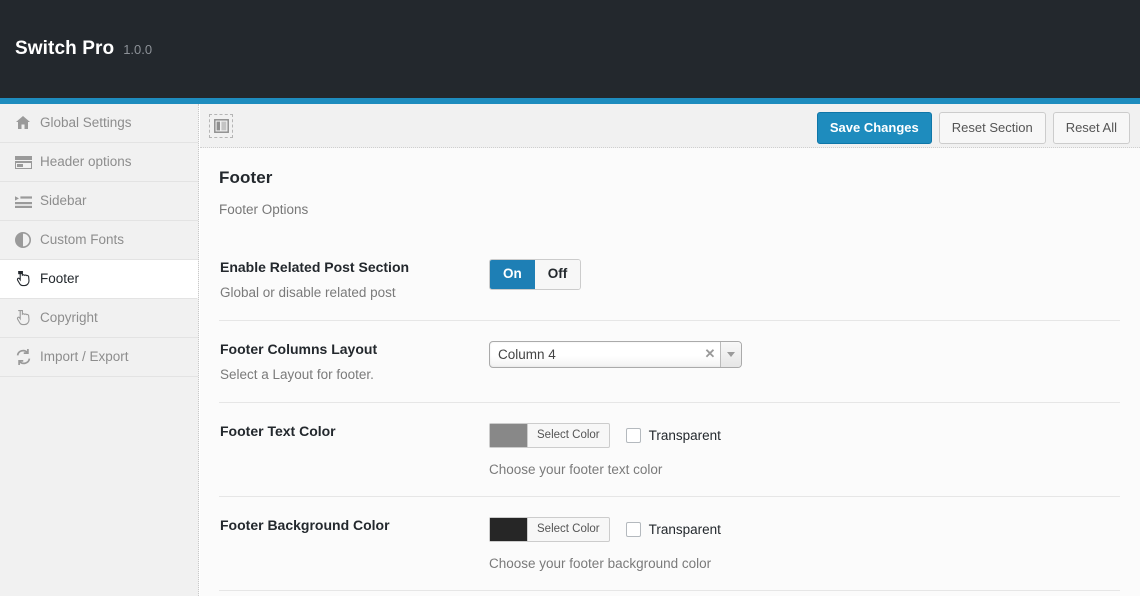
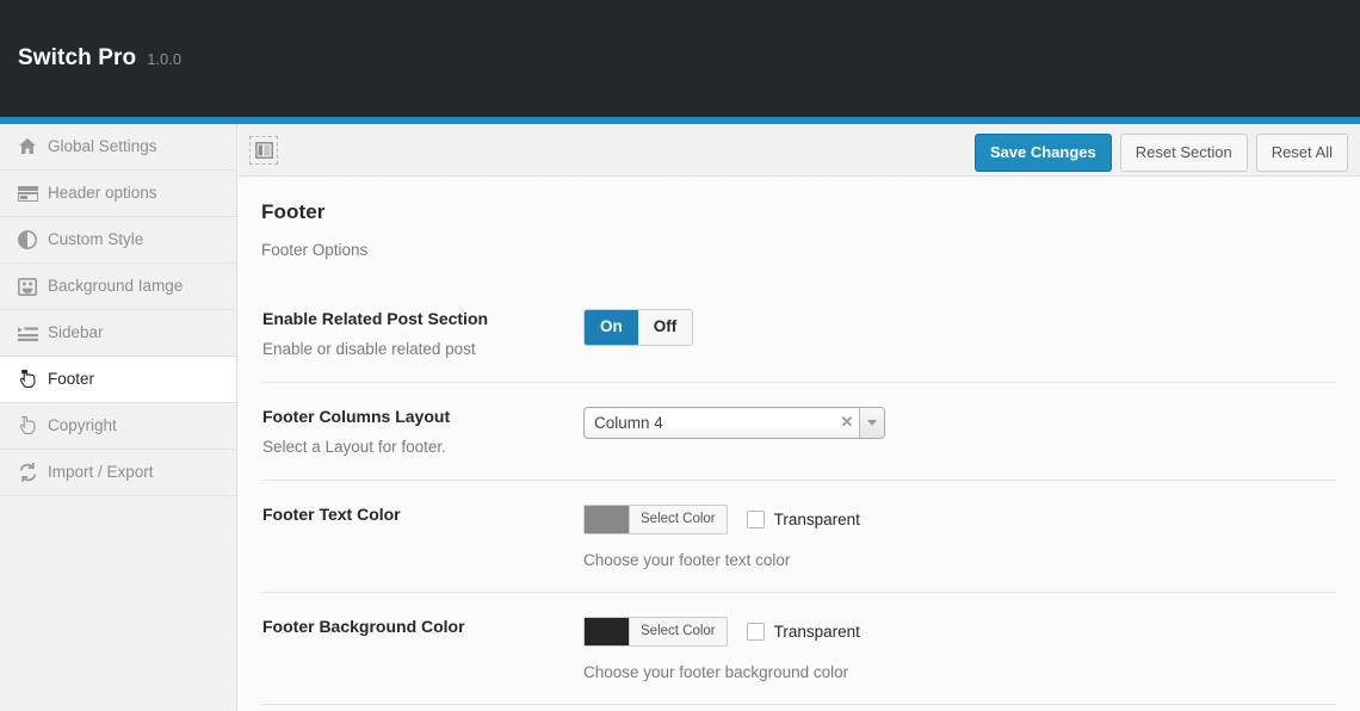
  Switch Pro
  1.0.0
  Global Settings
  Header options
+ Custom Style
+ Background Iamge
  Sidebar
- Custom Fonts
  Footer
  Copyright
  Import / Export
  Save Changes
  Reset Section
  Reset All
  Footer
  Footer Options
  Enable Related Post Section
- Global or disable related post
+ Enable or disable related post
  On
  Off
  Footer Columns Layout
  Select a Layout for footer.
  Column 4
  ✕
  Footer Text Color
  Select Color
  Transparent
  Choose your footer text color
  Footer Background Color
  Select Color
  Transparent
  Choose your footer background color
